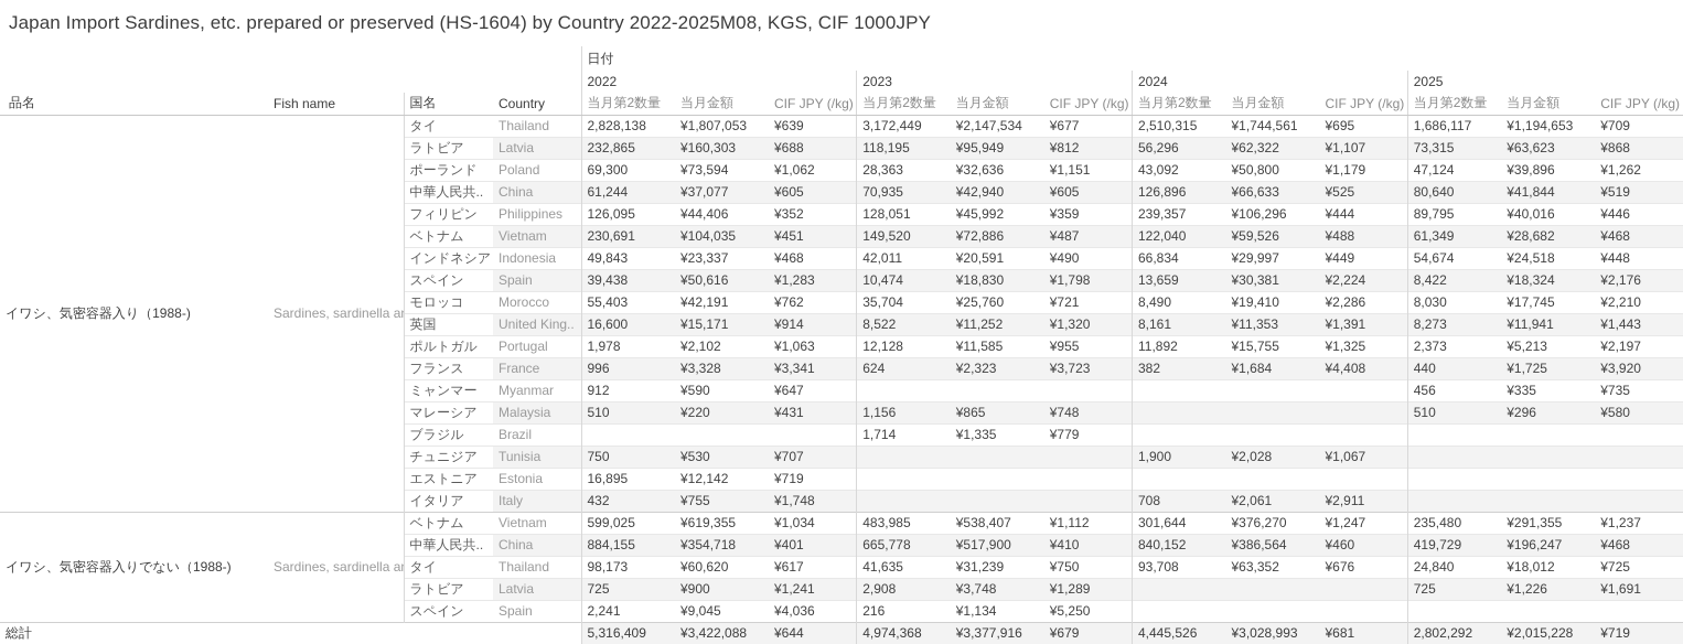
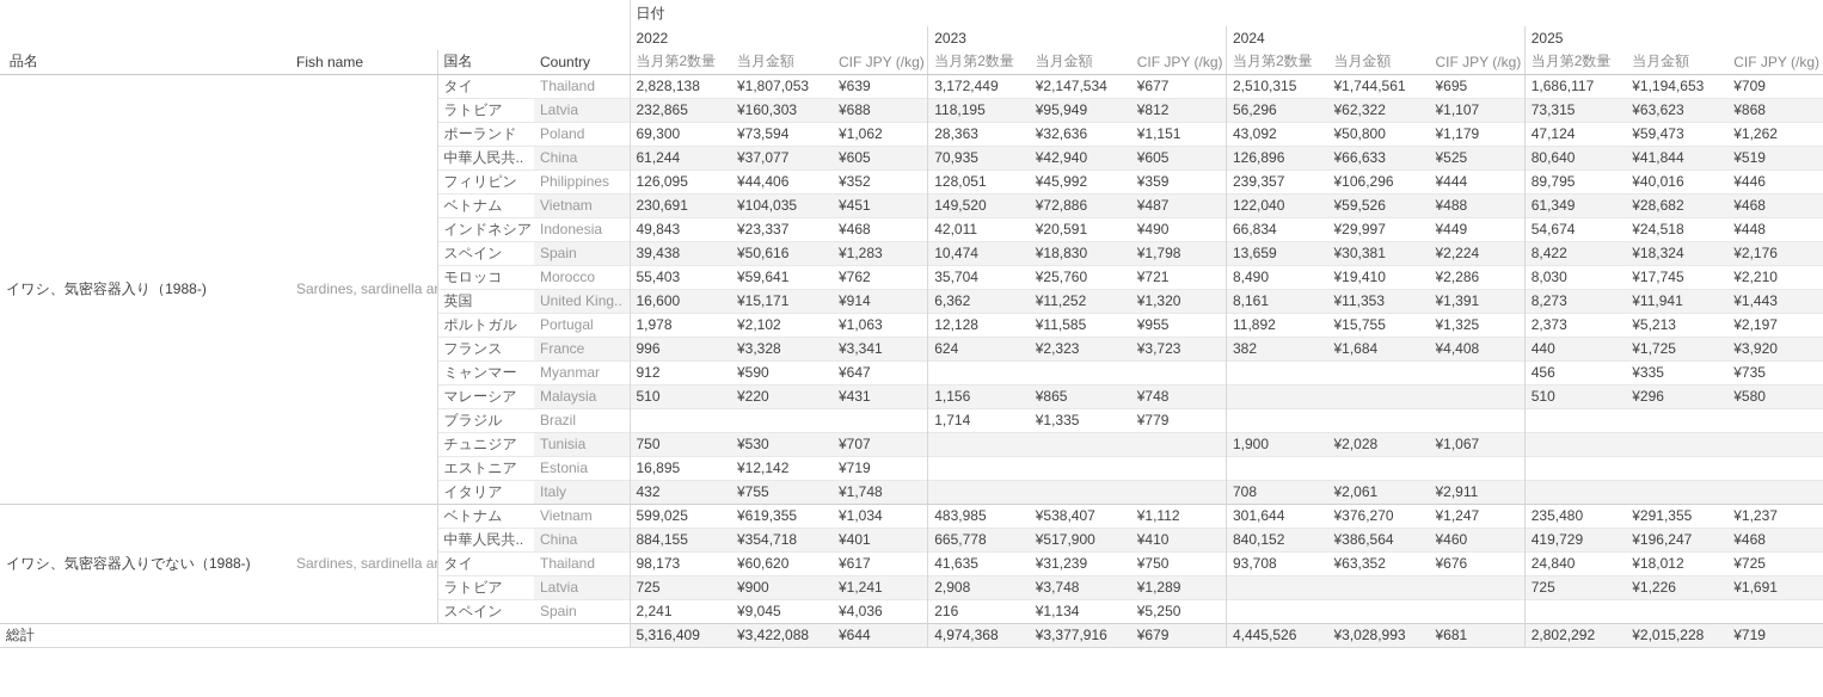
- Japan Import Sardines, etc. prepared or preserved (HS-1604) by Country 2022-2025M08, KGS, CIF 1000JPY
  	日付
  	2022	2023	2024	2025
  品名	Fish name	国名	Country	当月第2数量	当月金額	CIF JPY (/kg)	当月第2数量	当月金額	CIF JPY (/kg)	当月第2数量	当月金額	CIF JPY (/kg)	当月第2数量	当月金額	CIF JPY (/kg)
  イワシ、気密容器入り（1988-)	Sardines, sardinella a	タイ	Thailand	2,828,138	¥1,807,053	¥639	3,172,449	¥2,147,534	¥677	2,510,315	¥1,744,561	¥695	1,686,117	¥1,194,653	¥709
  ラトビア	Latvia	232,865	¥160,303	¥688	118,195	¥95,949	¥812	56,296	¥62,322	¥1,107	73,315	¥63,623	¥868
- ポーランド	Poland	69,300	¥73,594	¥1,062	28,363	¥32,636	¥1,151	43,092	¥50,800	¥1,179	47,124	¥39,896	¥1,262
+ ポーランド	Poland	69,300	¥73,594	¥1,062	28,363	¥32,636	¥1,151	43,092	¥50,800	¥1,179	47,124	¥59,473	¥1,262
  中華人民共..	China	61,244	¥37,077	¥605	70,935	¥42,940	¥605	126,896	¥66,633	¥525	80,640	¥41,844	¥519
  フィリピン	Philippines	126,095	¥44,406	¥352	128,051	¥45,992	¥359	239,357	¥106,296	¥444	89,795	¥40,016	¥446
  ベトナム	Vietnam	230,691	¥104,035	¥451	149,520	¥72,886	¥487	122,040	¥59,526	¥488	61,349	¥28,682	¥468
  インドネシア	Indonesia	49,843	¥23,337	¥468	42,011	¥20,591	¥490	66,834	¥29,997	¥449	54,674	¥24,518	¥448
  スペイン	Spain	39,438	¥50,616	¥1,283	10,474	¥18,830	¥1,798	13,659	¥30,381	¥2,224	8,422	¥18,324	¥2,176
- モロッコ	Morocco	55,403	¥42,191	¥762	35,704	¥25,760	¥721	8,490	¥19,410	¥2,286	8,030	¥17,745	¥2,210
+ モロッコ	Morocco	55,403	¥59,641	¥762	35,704	¥25,760	¥721	8,490	¥19,410	¥2,286	8,030	¥17,745	¥2,210
- 英国	United King..	16,600	¥15,171	¥914	8,522	¥11,252	¥1,320	8,161	¥11,353	¥1,391	8,273	¥11,941	¥1,443
+ 英国	United King..	16,600	¥15,171	¥914	6,362	¥11,252	¥1,320	8,161	¥11,353	¥1,391	8,273	¥11,941	¥1,443
  ポルトガル	Portugal	1,978	¥2,102	¥1,063	12,128	¥11,585	¥955	11,892	¥15,755	¥1,325	2,373	¥5,213	¥2,197
  フランス	France	996	¥3,328	¥3,341	624	¥2,323	¥3,723	382	¥1,684	¥4,408	440	¥1,725	¥3,920
  ミャンマー	Myanmar	912	¥590	¥647							456	¥335	¥735
  マレーシア	Malaysia	510	¥220	¥431	1,156	¥865	¥748				510	¥296	¥580
  ブラジル	Brazil				1,714	¥1,335	¥779
  チュニジア	Tunisia	750	¥530	¥707				1,900	¥2,028	¥1,067
  エストニア	Estonia	16,895	¥12,142	¥719
  イタリア	Italy	432	¥755	¥1,748				708	¥2,061	¥2,911
  イワシ、気密容器入りでない（1988-)	Sardines, sardinella a	ベトナム	Vietnam	599,025	¥619,355	¥1,034	483,985	¥538,407	¥1,112	301,644	¥376,270	¥1,247	235,480	¥291,355	¥1,237
  中華人民共..	China	884,155	¥354,718	¥401	665,778	¥517,900	¥410	840,152	¥386,564	¥460	419,729	¥196,247	¥468
  タイ	Thailand	98,173	¥60,620	¥617	41,635	¥31,239	¥750	93,708	¥63,352	¥676	24,840	¥18,012	¥725
  ラトビア	Latvia	725	¥900	¥1,241	2,908	¥3,748	¥1,289				725	¥1,226	¥1,691
  スペイン	Spain	2,241	¥9,045	¥4,036	216	¥1,134	¥5,250
  総計	5,316,409	¥3,422,088	¥644	4,974,368	¥3,377,916	¥679	4,445,526	¥3,028,993	¥681	2,802,292	¥2,015,228	¥719
